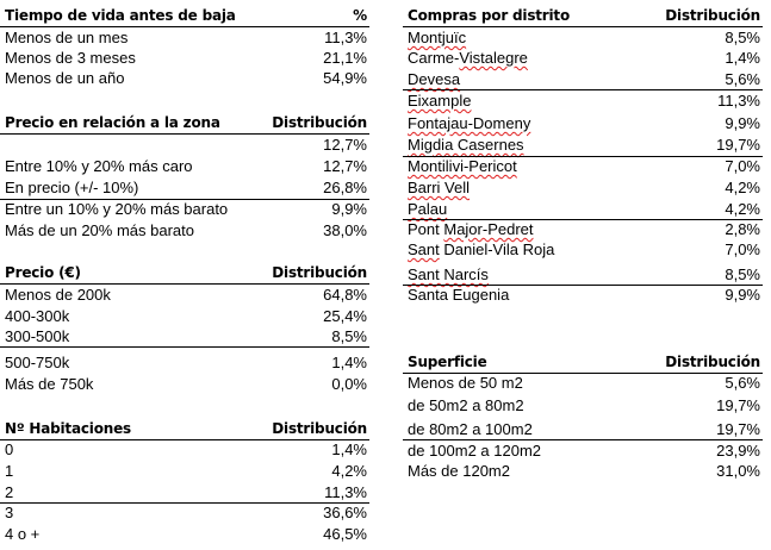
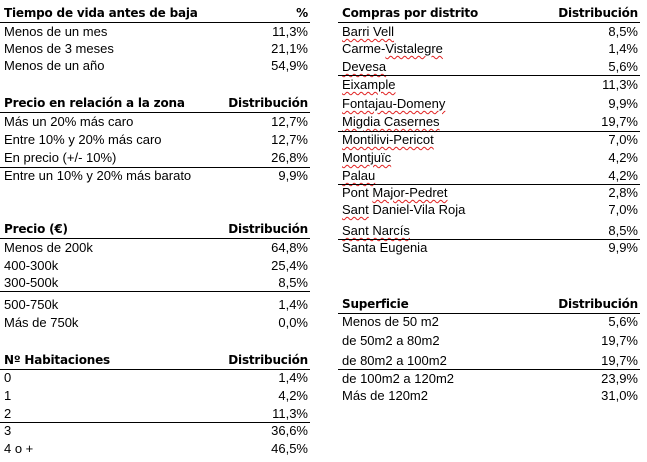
  Tiempo de vida antes de baja
  %
  Menos de un mes
  11,3%
  Menos de 3 meses
  21,1%
  Menos de un año
  54,9%
  Precio en relación a la zona
  Distribución
+ Más un 20% más caro
  12,7%
  Entre 10% y 20% más caro
  12,7%
  En precio (+/- 10%)
  26,8%
  Entre un 10% y 20% más barato
  9,9%
- Más de un 20% más barato
- 38,0%
  Precio (€)
  Distribución
  Menos de 200k
  64,8%
  400-300k
  25,4%
  300-500k
  8,5%
  500-750k
  1,4%
  Más de 750k
  0,0%
  Nº Habitaciones
  Distribución
  0
  1,4%
  1
  4,2%
  2
  11,3%
  3
  36,6%
  4 o +
  46,5%
  Compras por distrito
  Distribución
- Montjuïc
+ Barri Vell
  8,5%
  Carme-Vistalegre
  1,4%
  Devesa
  5,6%
  Eixample
  11,3%
  Fontajau-Domeny
  9,9%
  Migdia Casernes
  19,7%
  Montilivi-Pericot
  7,0%
- Barri Vell
+ Montjuïc
  4,2%
  Palau
  4,2%
  Pont Major-Pedret
  2,8%
  Sant Daniel-Vila Roja
  7,0%
  Sant Narcís
  8,5%
  Santa Eugenia
  9,9%
  Superficie
  Distribución
  Menos de 50 m2
  5,6%
  de 50m2 a 80m2
  19,7%
  de 80m2 a 100m2
  19,7%
  de 100m2 a 120m2
  23,9%
  Más de 120m2
  31,0%
